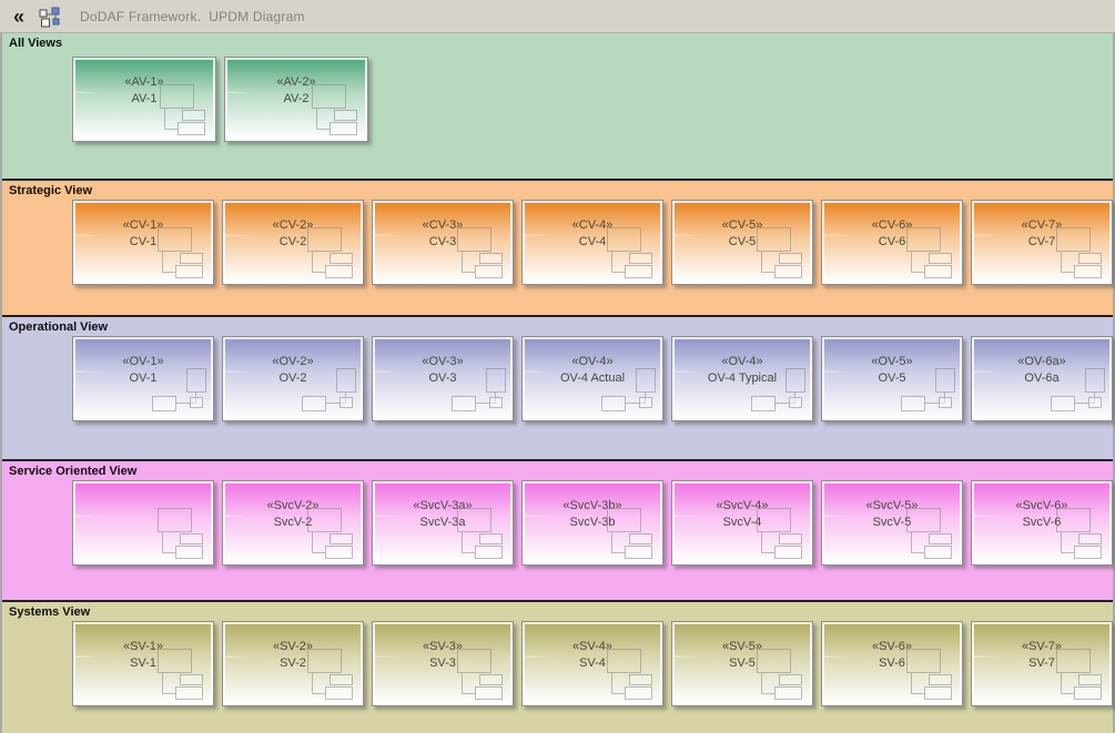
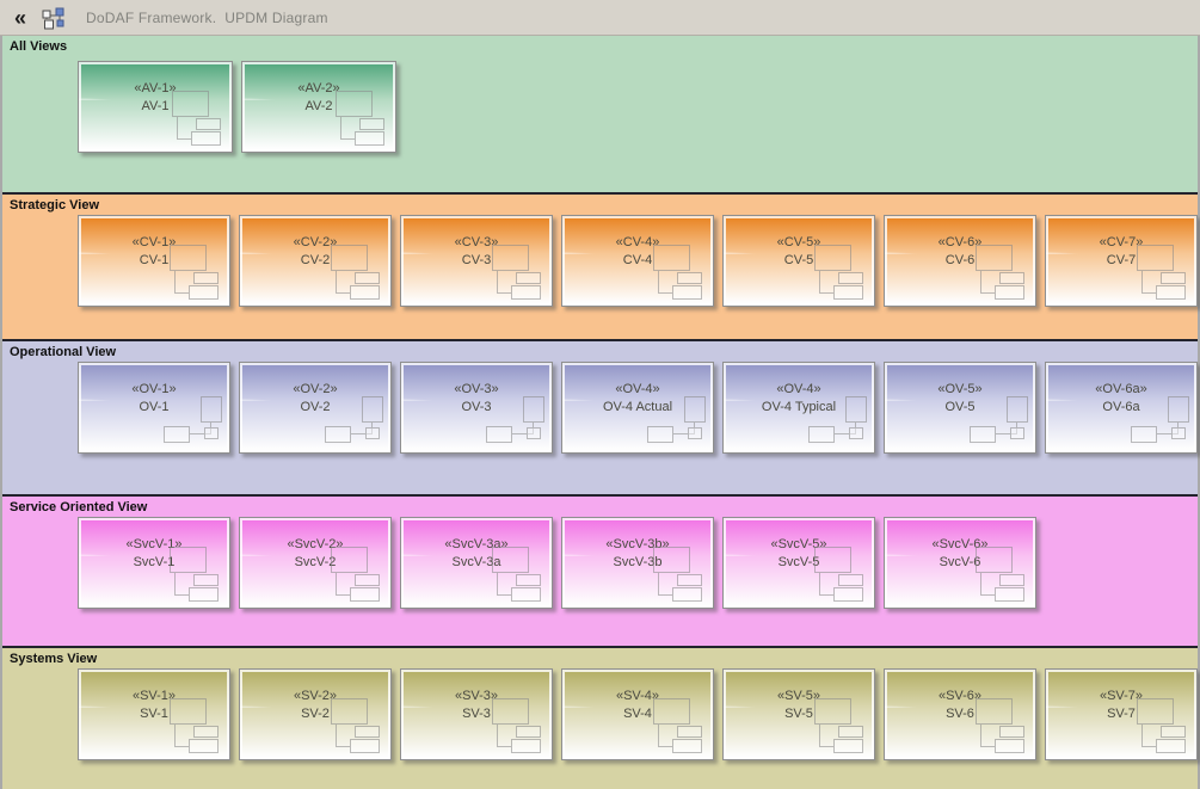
  «
  DoDAF Framework.
  UPDM Diagram
  All Views
  «AV-1»
  AV-1
  «AV-2»
  AV-2
  Strategic View
  «CV-1»
  CV-1
  «CV-2»
  CV-2
  «CV-3»
  CV-3
  «CV-4»
  CV-4
  «CV-5»
  CV-5
  «CV-6»
  CV-6
  «CV-7»
  CV-7
  Operational View
  «OV-1»
  OV-1
  «OV-2»
  OV-2
  «OV-3»
  OV-3
  «OV-4»
  OV-4 Actual
  «OV-4»
  OV-4 Typical
  «OV-5»
  OV-5
  «OV-6a»
  OV-6a
  Service Oriented View
+ «SvcV-1»
+ SvcV-1
  «SvcV-2»
  SvcV-2
  «SvcV-3a»
  SvcV-3a
  «SvcV-3b»
  SvcV-3b
- «SvcV-4»
- SvcV-4
  «SvcV-5»
  SvcV-5
  «SvcV-6»
  SvcV-6
  Systems View
  «SV-1»
  SV-1
  «SV-2»
  SV-2
  «SV-3»
  SV-3
  «SV-4»
  SV-4
  «SV-5»
  SV-5
  «SV-6»
  SV-6
  «SV-7»
  SV-7
